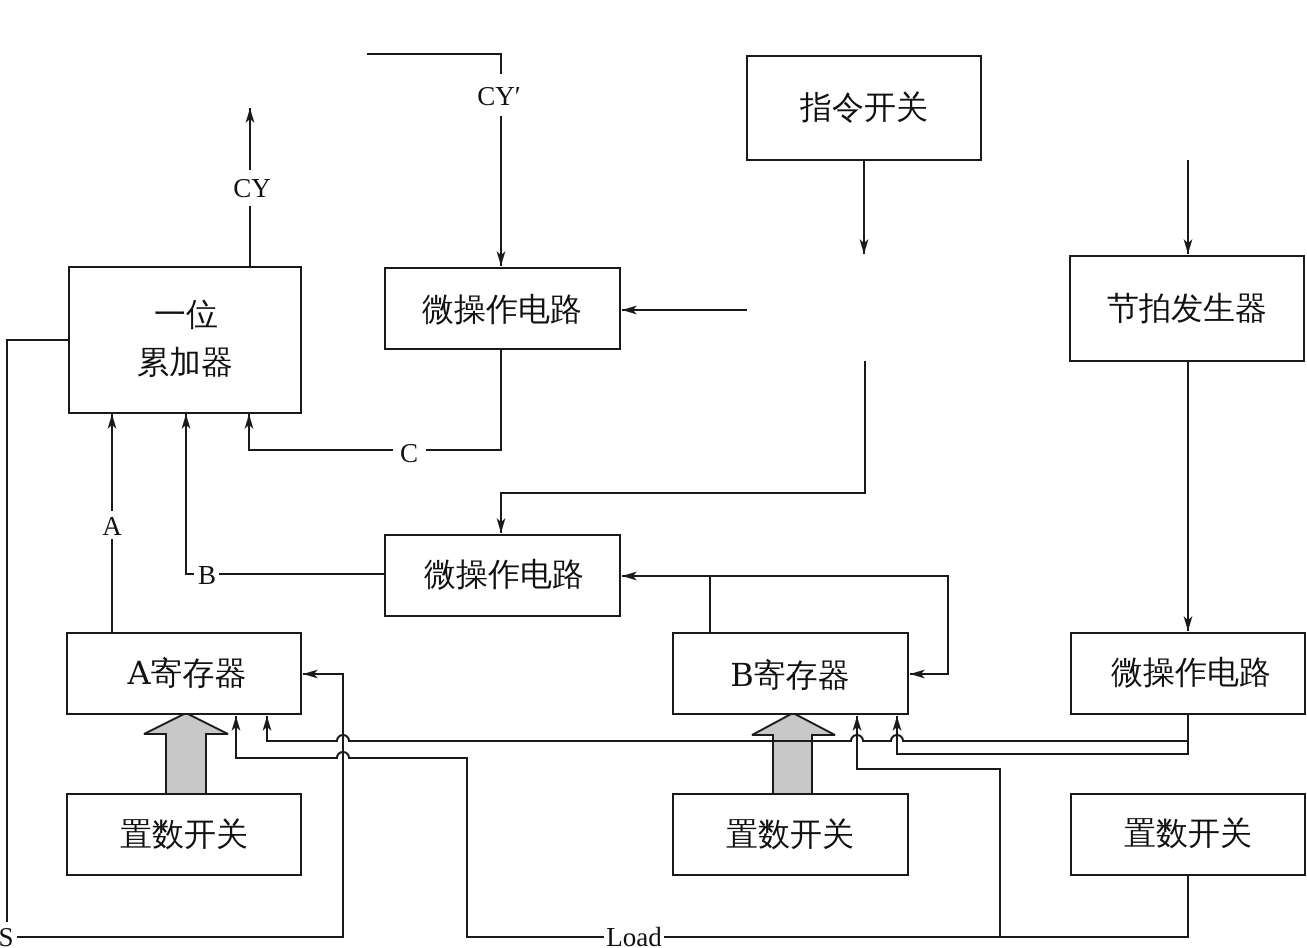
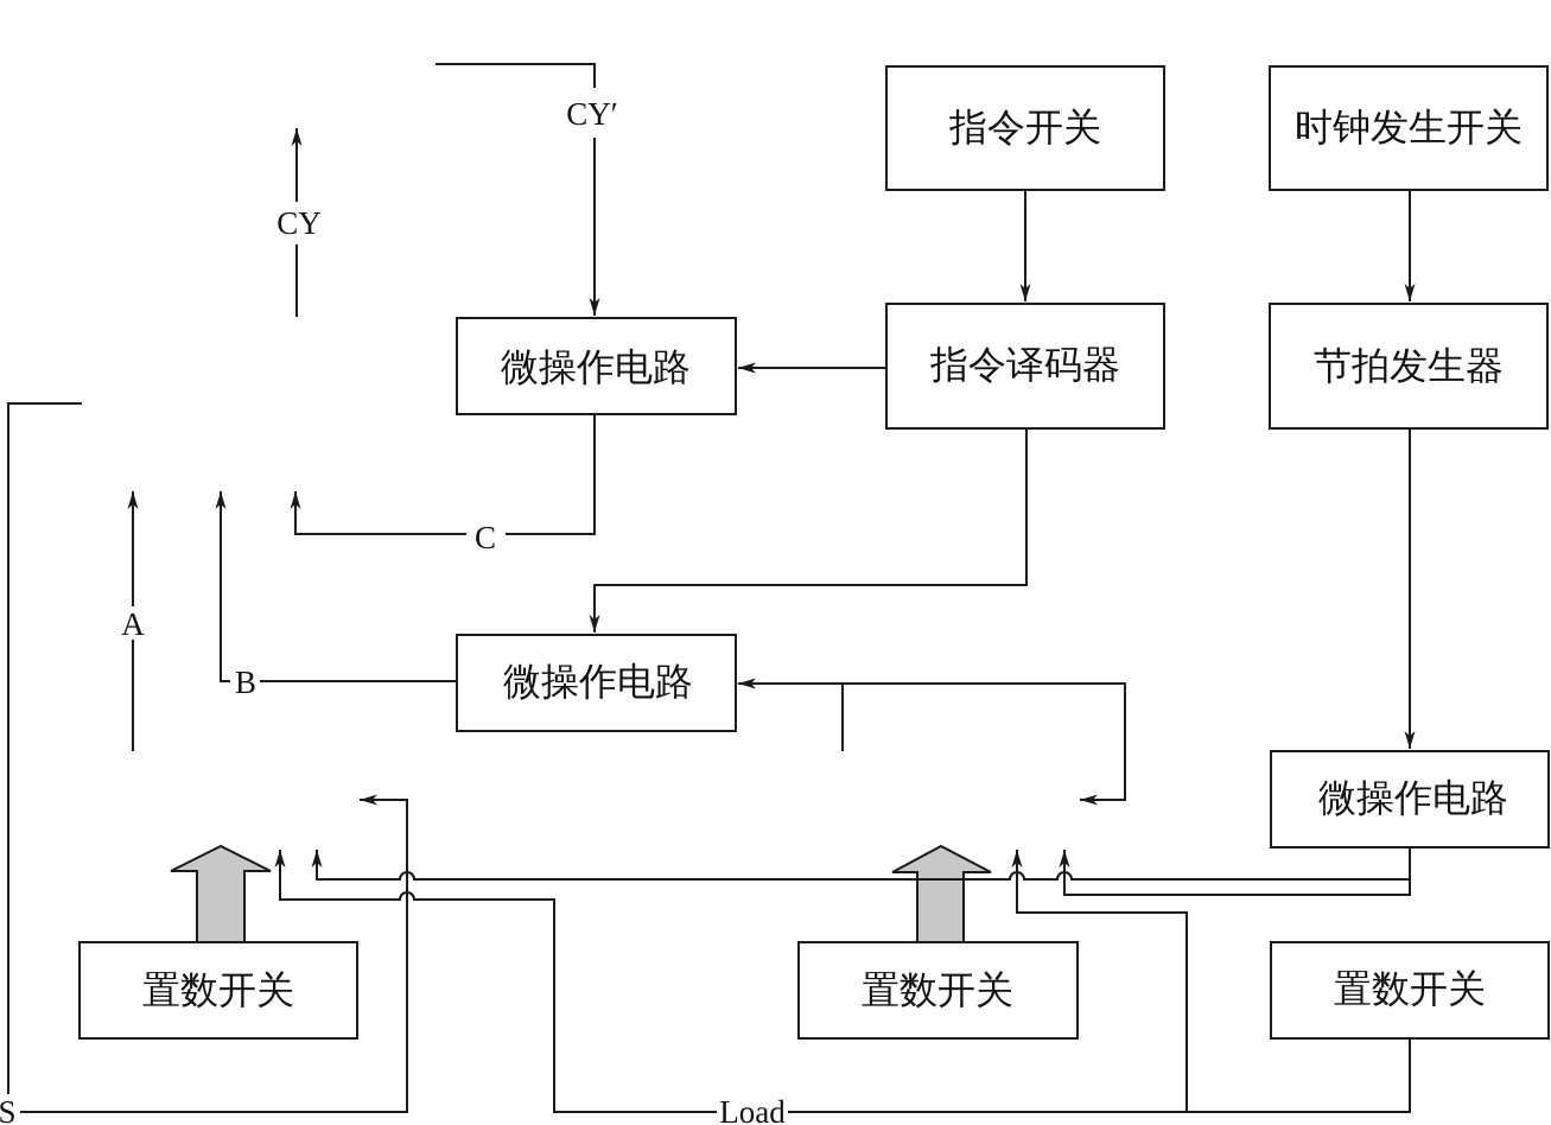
- 一位
- 累加器
  微操作电路
  指令开关
+ 指令译码器
+ 时钟发生开关
  节拍发生器
  微操作电路
- A寄存器
- B寄存器
  微操作电路
  置数开关
  置数开关
  置数开关
  CY
  CY′
  C
  A
  B
  S
  Load
